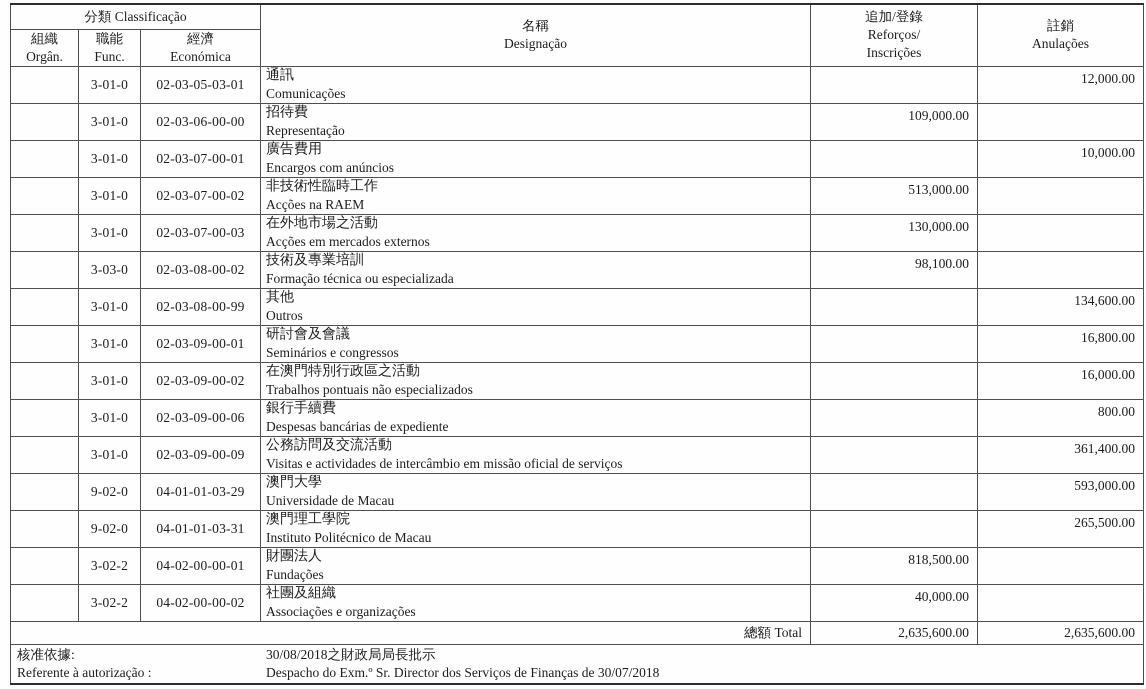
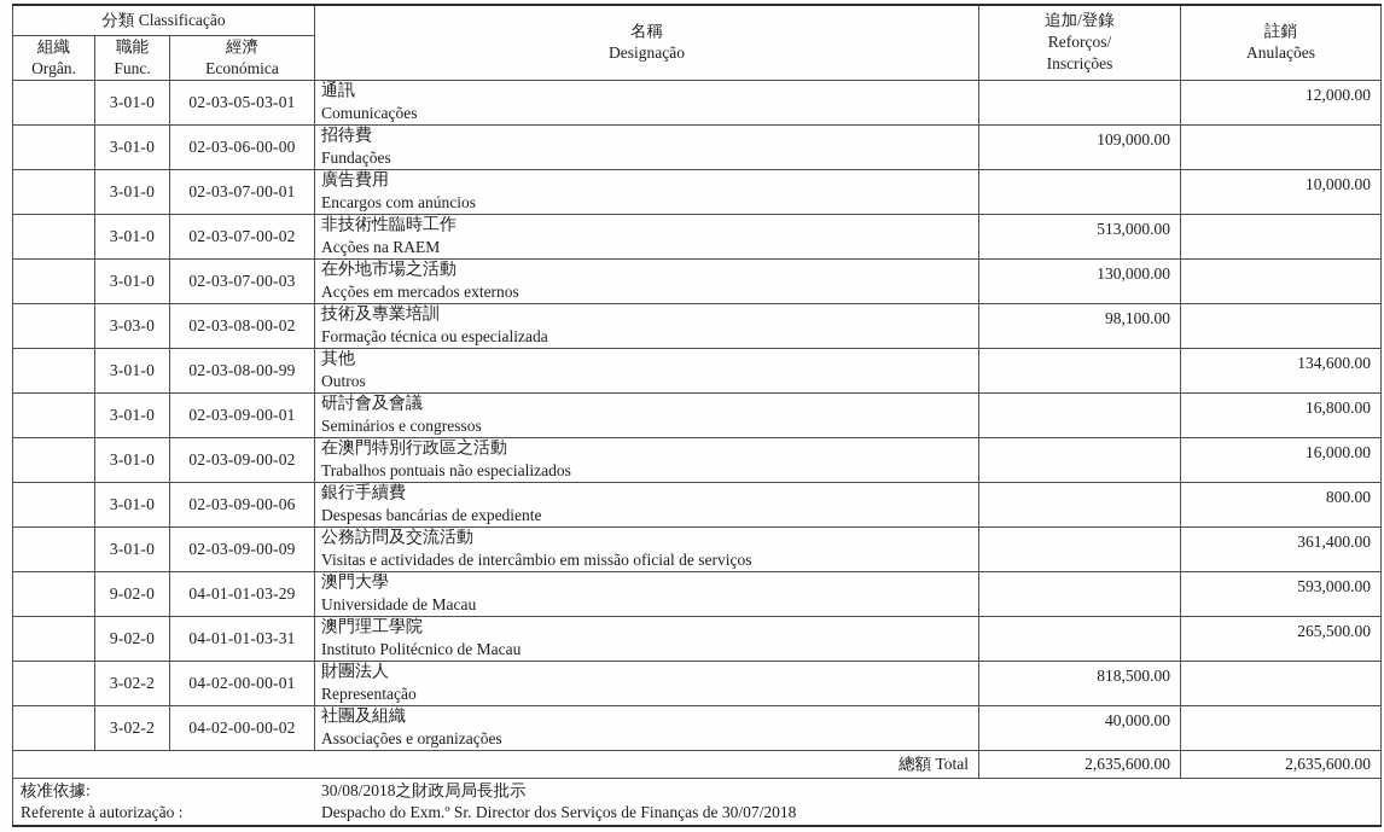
  分類 Classificação	名稱 Designação	追加/登錄 Reforços/ Inscrições	註銷 Anulações
  組織 Orgân.	職能 Func.	經濟 Económica
  	3-01-0	02-03-05-03-01	通訊 Comunicações		12,000.00
- 	3-01-0	02-03-06-00-00	招待費 Representação	109,000.00
+ 	3-01-0	02-03-06-00-00	招待費 Fundações	109,000.00
  	3-01-0	02-03-07-00-01	廣告費用 Encargos com anúncios		10,000.00
  	3-01-0	02-03-07-00-02	非技術性臨時工作 Acções na RAEM	513,000.00
  	3-01-0	02-03-07-00-03	在外地市場之活動 Acções em mercados externos	130,000.00
  	3-03-0	02-03-08-00-02	技術及專業培訓 Formação técnica ou especializada	98,100.00
  	3-01-0	02-03-08-00-99	其他 Outros		134,600.00
  	3-01-0	02-03-09-00-01	研討會及會議 Seminários e congressos		16,800.00
  	3-01-0	02-03-09-00-02	在澳門特別行政區之活動 Trabalhos pontuais não especializados		16,000.00
  	3-01-0	02-03-09-00-06	銀行手續費 Despesas bancárias de expediente		800.00
  	3-01-0	02-03-09-00-09	公務訪問及交流活動 Visitas e actividades de intercâmbio em missão oficial de serviços		361,400.00
  	9-02-0	04-01-01-03-29	澳門大學 Universidade de Macau		593,000.00
  	9-02-0	04-01-01-03-31	澳門理工學院 Instituto Politécnico de Macau		265,500.00
- 	3-02-2	04-02-00-00-01	財團法人 Fundações	818,500.00
+ 	3-02-2	04-02-00-00-01	財團法人 Representação	818,500.00
  	3-02-2	04-02-00-00-02	社團及組織 Associações e organizações	40,000.00
  總額 Total	2,635,600.00	2,635,600.00
  核准依據: 30/08/2018之財政局局長批示 Referente à autorização : Despacho do Exm.º Sr. Director dos Serviços de Finanças de 30/07/2018
